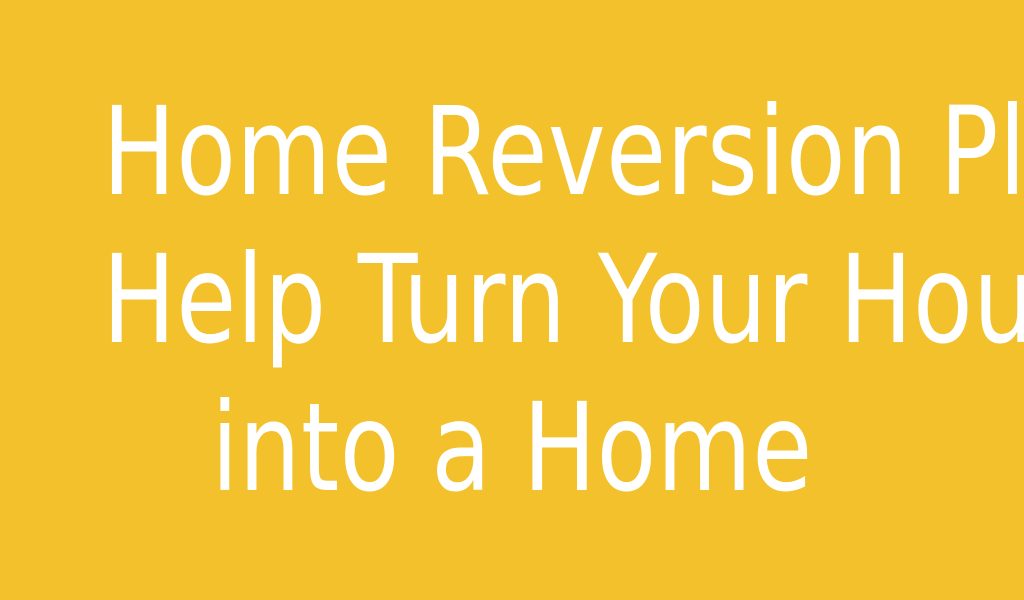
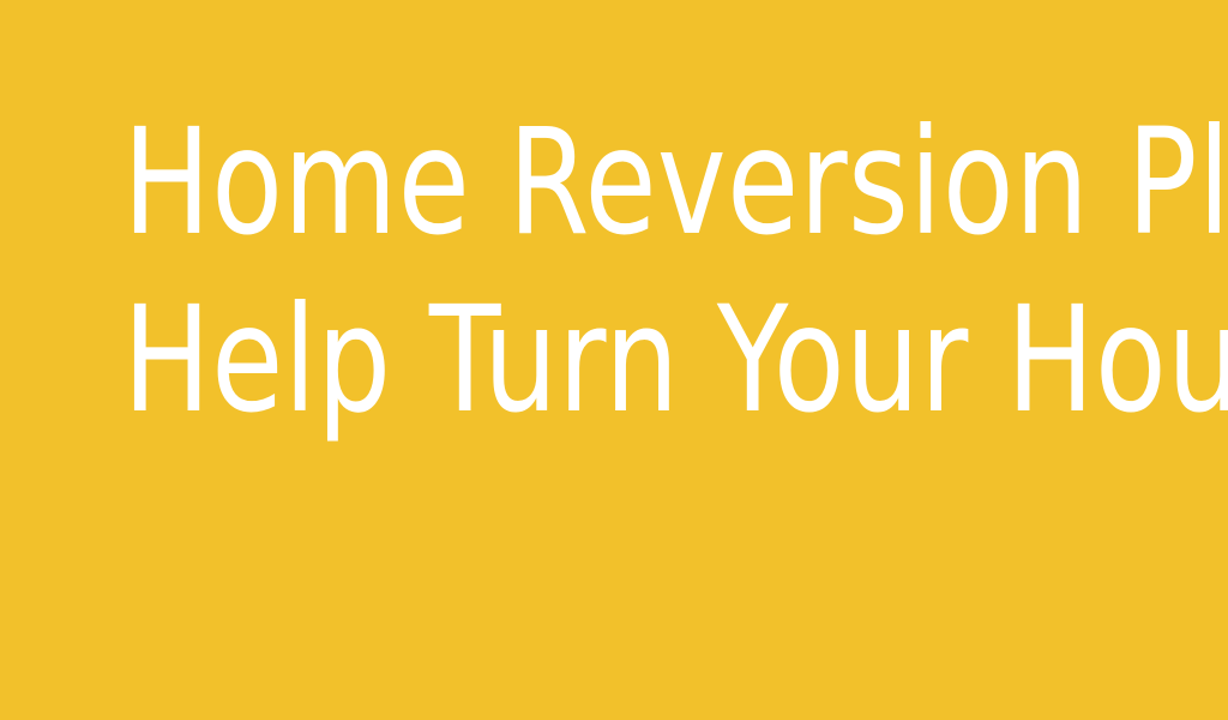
  Home Reversion Pl
  Help Turn Your Hou
- into a Home
